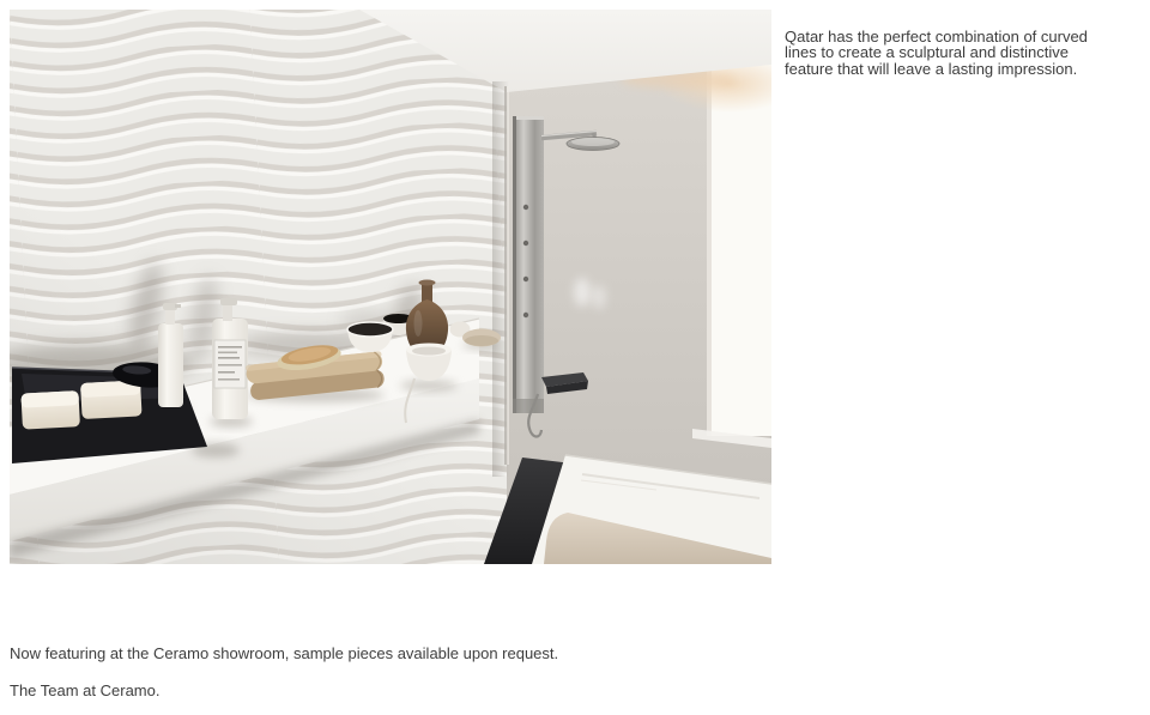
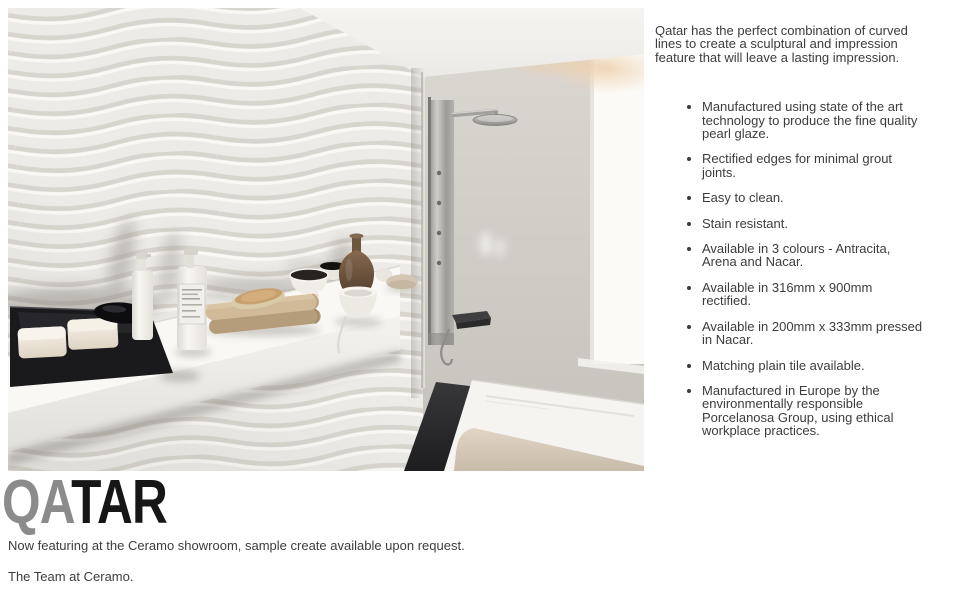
- Qatar has the perfect combination of curved lines to create a sculptural and distinctive feature that will leave a lasting impression.
+ Qatar has the perfect combination of curved lines to create a sculptural and impression feature that will leave a lasting impression.
+ Manufactured using state of the art technology to produce the fine quality pearl glaze.
+ Rectified edges for minimal grout joints.
+ Easy to clean.
+ Stain resistant.
+ Available in 3 colours - Antracita, Arena and Nacar.
+ Available in 316mm x 900mm rectified.
+ Available in 200mm x 333mm pressed in Nacar.
+ Matching plain tile available.
+ Manufactured in Europe by the environmentally responsible Porcelanosa Group, using ethical workplace practices.
+ QATAR
- Now featuring at the Ceramo showroom, sample pieces available upon request.
+ Now featuring at the Ceramo showroom, sample create available upon request.
  The Team at Ceramo.
